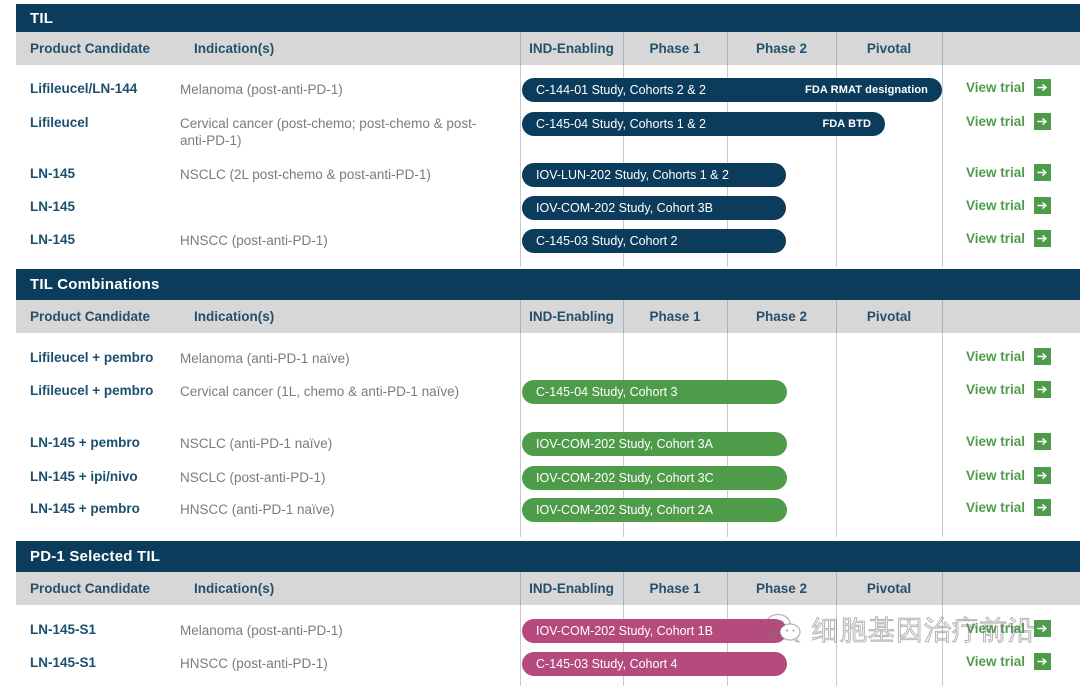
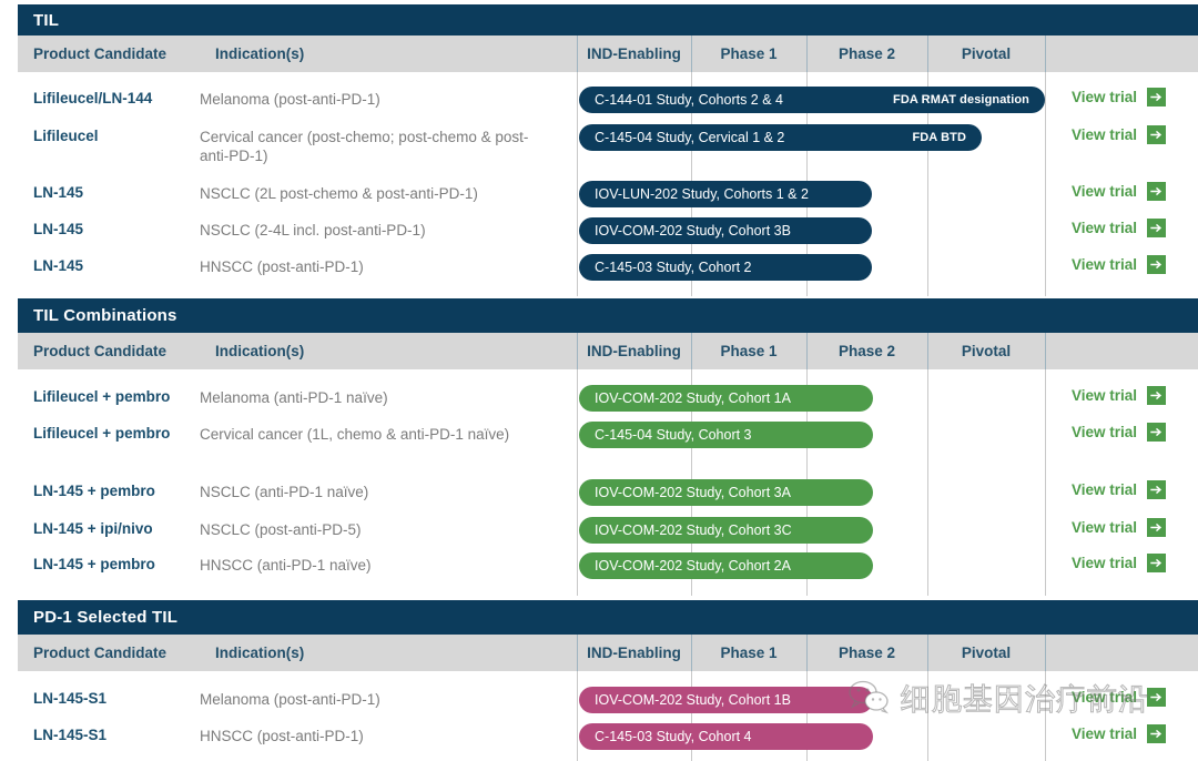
  TIL
  Product Candidate
  Indication(s)
  IND-Enabling
  Phase 1
  Phase 2
  Pivotal
  Lifileucel/LN-144
  Melanoma (post-anti-PD-1)
- C-144-01 Study, Cohorts 2 & 2
+ C-144-01 Study, Cohorts 2 & 4
  FDA RMAT designation
  View trial
  Lifileucel
  Cervical cancer (post-chemo; post-chemo & post-anti-PD-1)
- C-145-04 Study, Cohorts 1 & 2
+ C-145-04 Study, Cervical 1 & 2
  FDA BTD
  View trial
  LN-145
  NSCLC (2L post-chemo & post-anti-PD-1)
  IOV-LUN-202 Study, Cohorts 1 & 2
  View trial
  LN-145
+ NSCLC (2-4L incl. post-anti-PD-1)
  IOV-COM-202 Study, Cohort 3B
  View trial
  LN-145
  HNSCC (post-anti-PD-1)
  C-145-03 Study, Cohort 2
  View trial
  TIL Combinations
  Product Candidate
  Indication(s)
  IND-Enabling
  Phase 1
  Phase 2
  Pivotal
  Lifileucel + pembro
  Melanoma (anti-PD-1 naïve)
+ IOV-COM-202 Study, Cohort 1A
  View trial
  Lifileucel + pembro
  Cervical cancer (1L, chemo & anti-PD-1 naïve)
  C-145-04 Study, Cohort 3
  View trial
  LN-145 + pembro
  NSCLC (anti-PD-1 naïve)
  IOV-COM-202 Study, Cohort 3A
  View trial
  LN-145 + ipi/nivo
- NSCLC (post-anti-PD-1)
+ NSCLC (post-anti-PD-5)
  IOV-COM-202 Study, Cohort 3C
  View trial
  LN-145 + pembro
  HNSCC (anti-PD-1 naïve)
  IOV-COM-202 Study, Cohort 2A
  View trial
  PD-1 Selected TIL
  Product Candidate
  Indication(s)
  IND-Enabling
  Phase 1
  Phase 2
  Pivotal
  LN-145-S1
  Melanoma (post-anti-PD-1)
  IOV-COM-202 Study, Cohort 1B
  View trial
  LN-145-S1
  HNSCC (post-anti-PD-1)
  C-145-03 Study, Cohort 4
  View trial
  细胞基因治疗前沿
